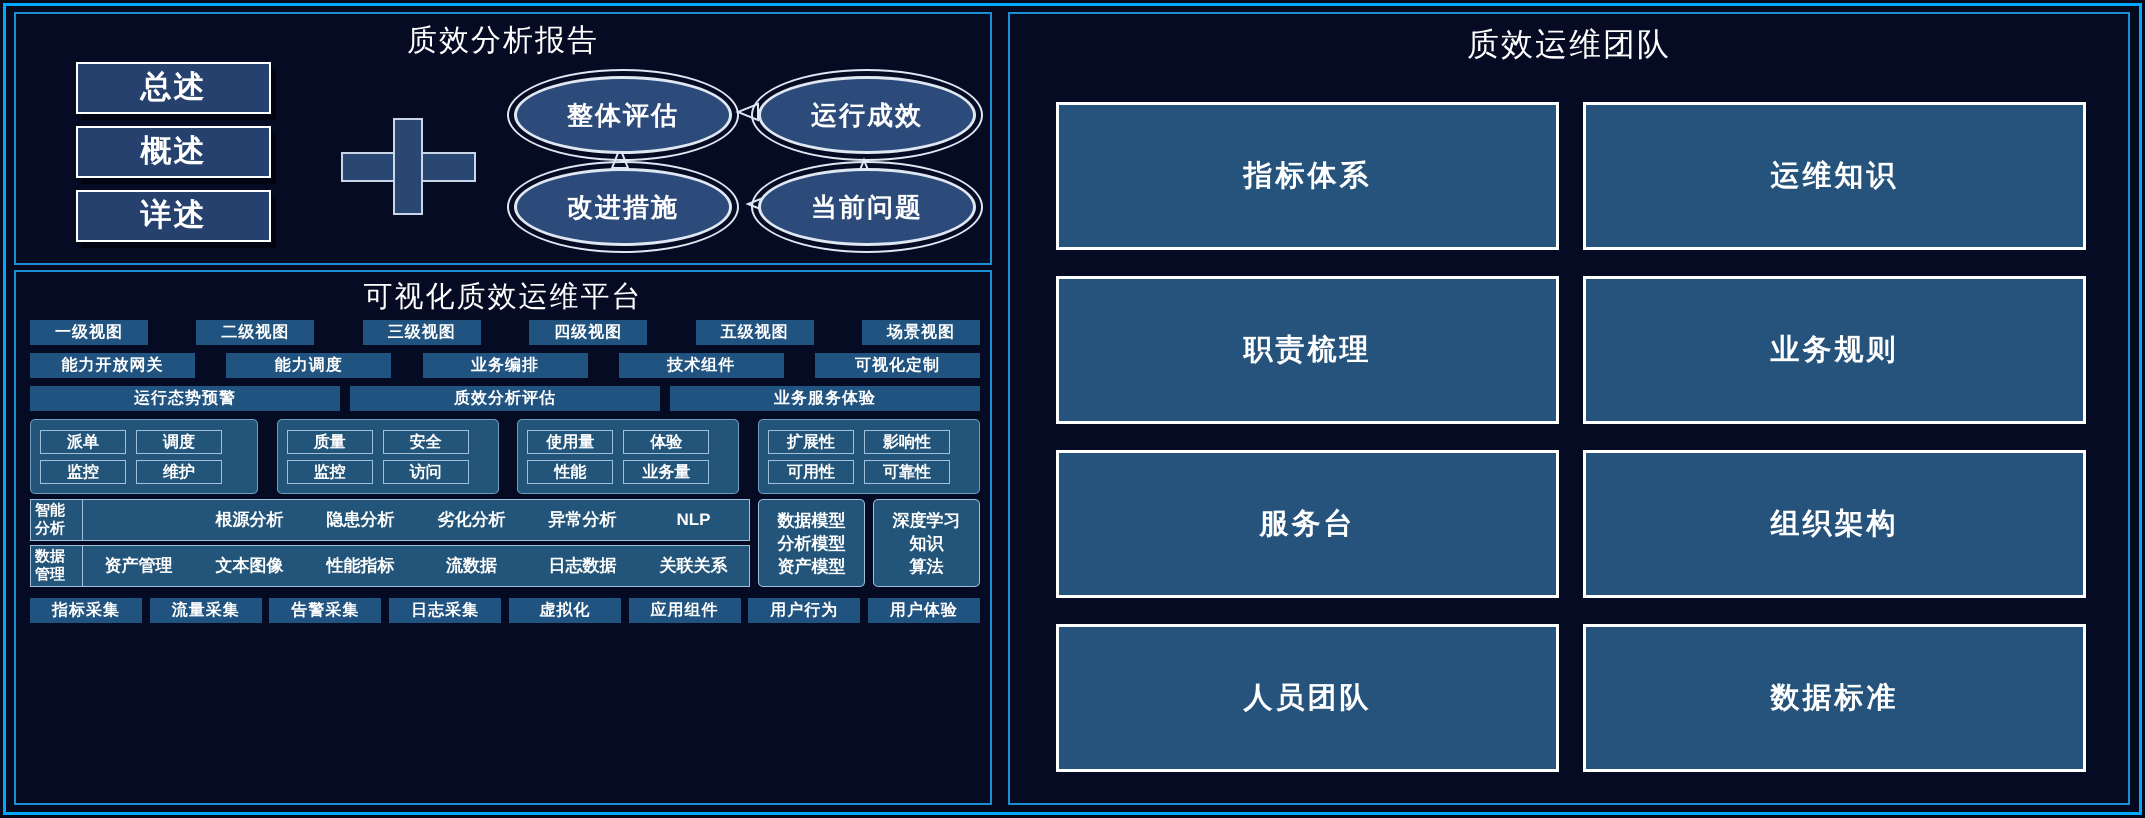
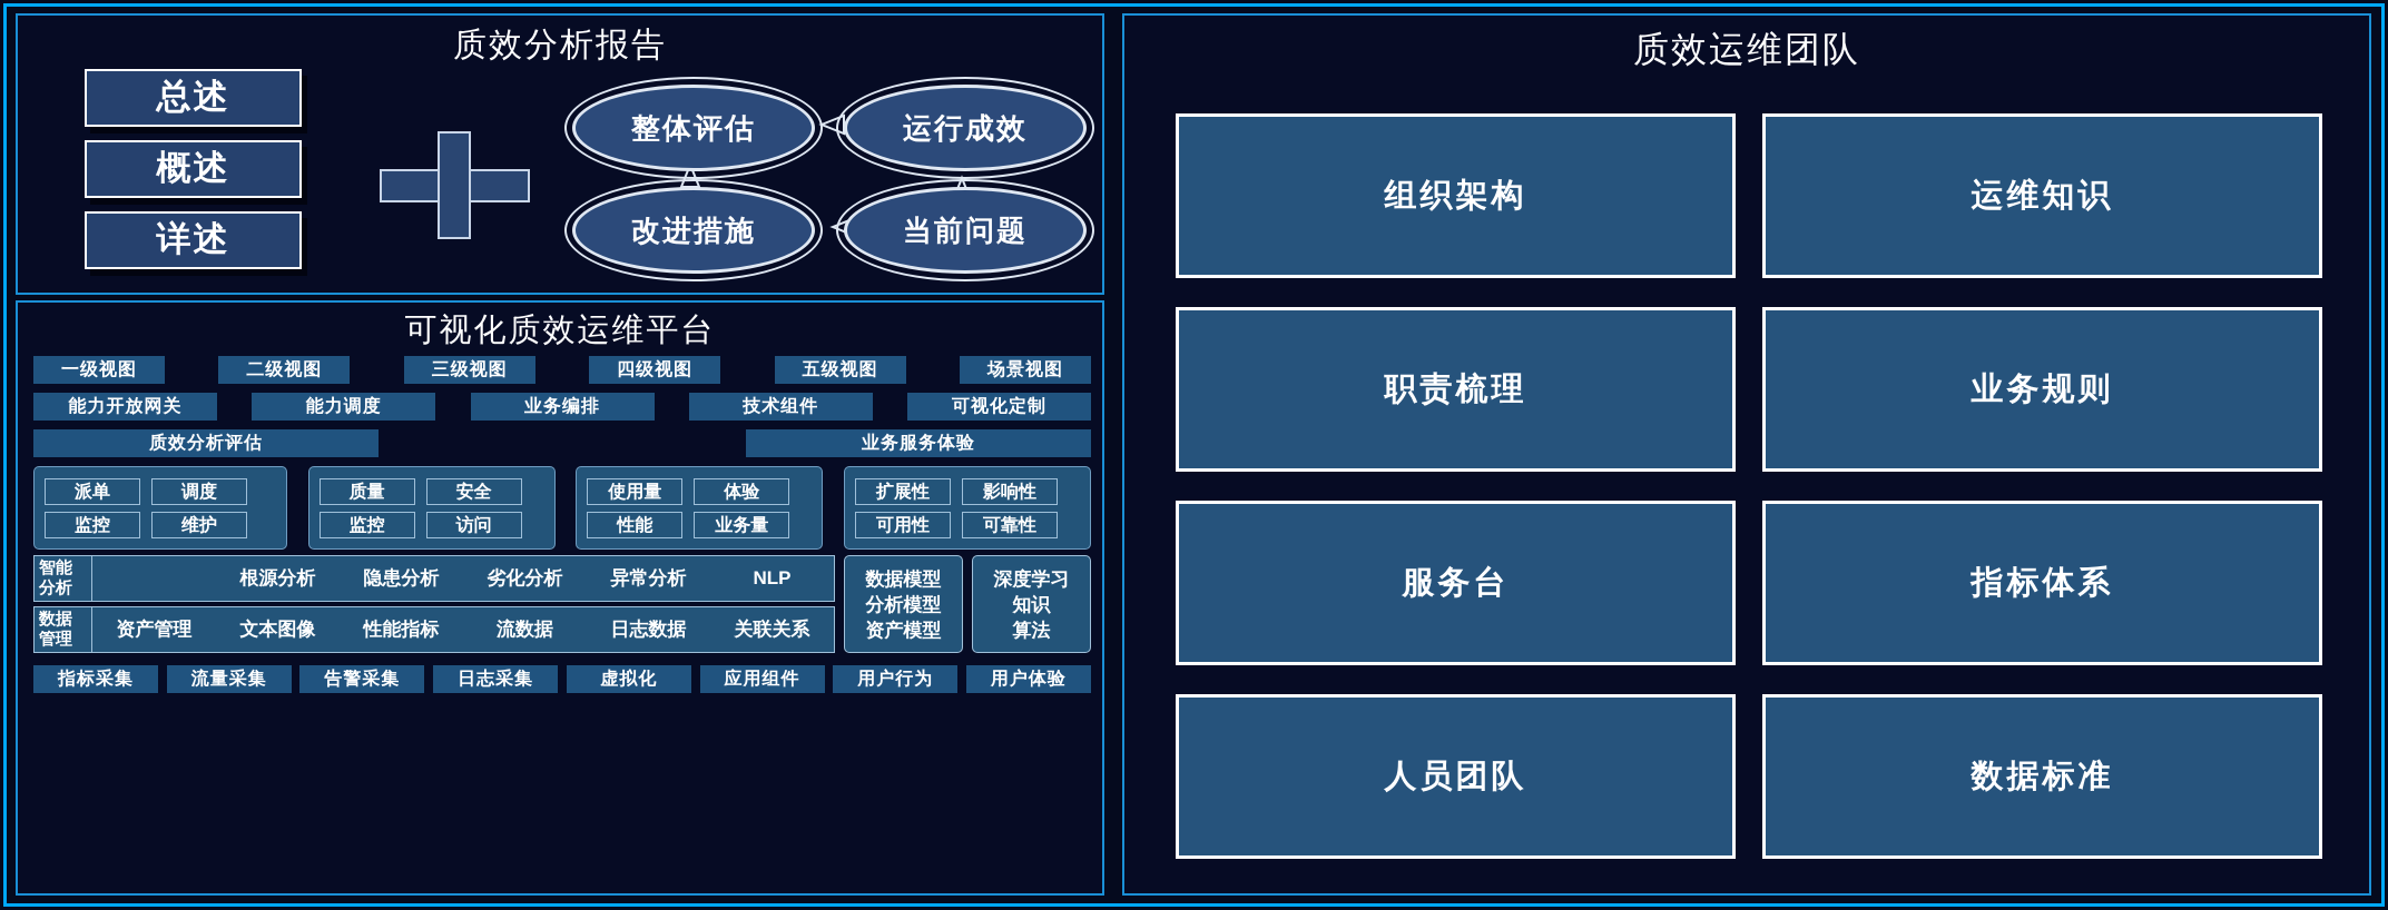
  质效分析报告
  总述
  概述
  详述
  整体评估
  运行成效
  改进措施
  当前问题
  可视化质效运维平台
  一级视图
  二级视图
  三级视图
  四级视图
  五级视图
  场景视图
  能力开放网关
  能力调度
  业务编排
  技术组件
  可视化定制
- 运行态势预警
  质效分析评估
  业务服务体验
  派单
  调度
  监控
  维护
  质量
  安全
  监控
  访问
  使用量
  体验
  性能
  业务量
  扩展性
  影响性
  可用性
  可靠性
  智能
  分析
  根源分析
  隐患分析
  劣化分析
  异常分析
  NLP
  数据
  管理
  资产管理
  文本图像
  性能指标
  流数据
  日志数据
  关联关系
  数据模型
  分析模型
  资产模型
  深度学习
  知识
  算法
  指标采集
  流量采集
  告警采集
  日志采集
  虚拟化
  应用组件
  用户行为
  用户体验
  质效运维团队
- 指标体系
+ 组织架构
  运维知识
  职责梳理
  业务规则
  服务台
- 组织架构
+ 指标体系
  人员团队
  数据标准
